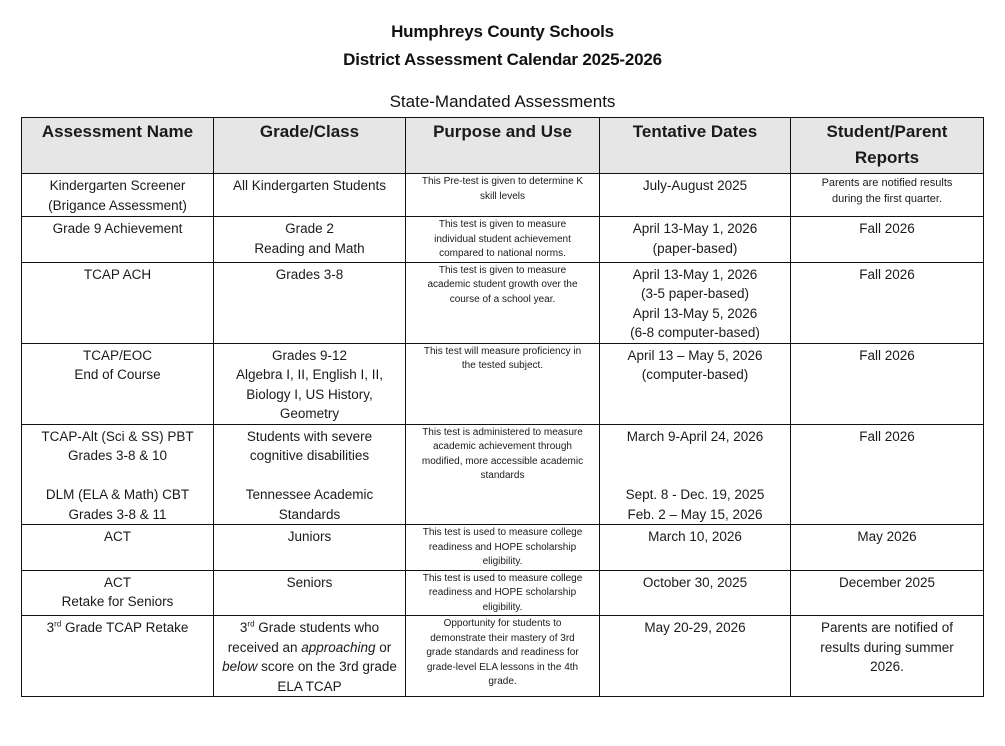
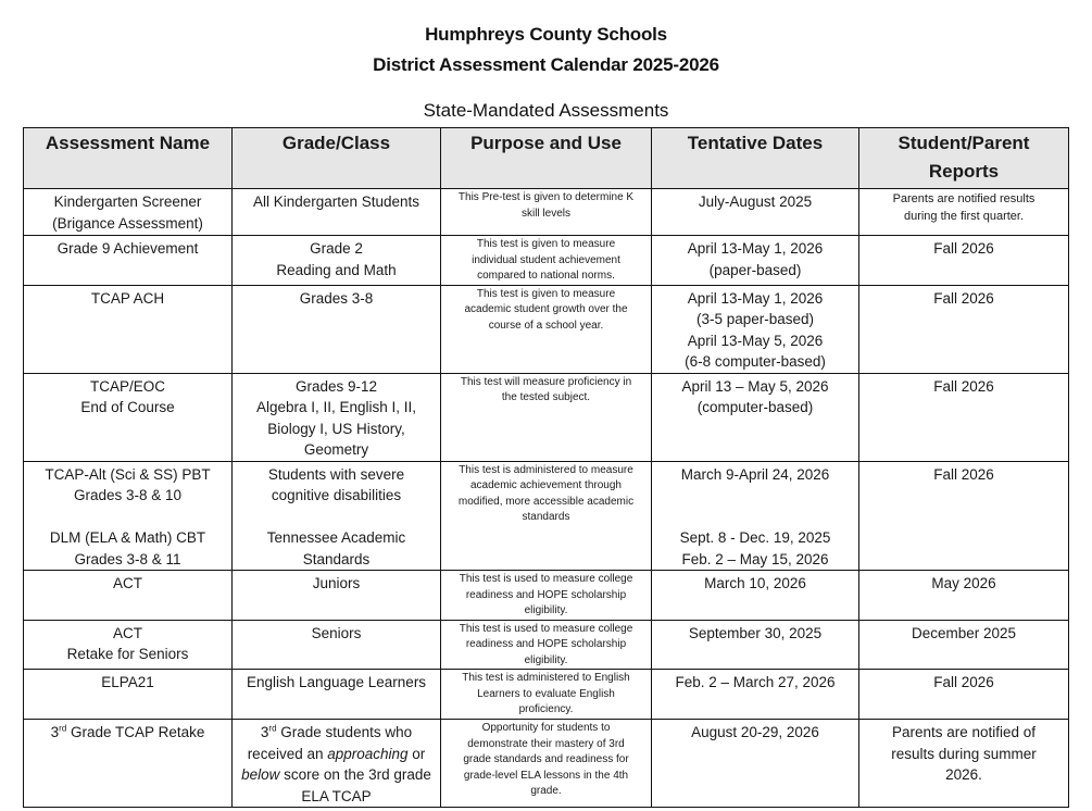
  Humphreys County Schools
  District Assessment Calendar 2025-2026
  State-Mandated Assessments
  Assessment Name	Grade/Class	Purpose and Use	Tentative Dates	Student/Parent Reports
  Kindergarten Screener (Brigance Assessment)	All Kindergarten Students	This Pre-test is given to determine K skill levels	July-August 2025	Parents are notified results during the first quarter.
  Grade 9 Achievement	Grade 2 Reading and Math	This test is given to measure individual student achievement compared to national norms.	April 13-May 1, 2026 (paper-based)	Fall 2026
  TCAP ACH	Grades 3-8	This test is given to measure academic student growth over the course of a school year.	April 13-May 1, 2026 (3-5 paper-based) April 13-May 5, 2026 (6-8 computer-based)	Fall 2026
  TCAP/EOC End of Course	Grades 9-12 Algebra I, II, English I, II, Biology I, US History, Geometry	This test will measure proficiency in the tested subject.	April 13 – May 5, 2026 (computer-based)	Fall 2026
  TCAP-Alt (Sci & SS) PBT Grades 3-8 & 10 DLM (ELA & Math) CBT Grades 3-8 & 11	Students with severe cognitive disabilities Tennessee Academic Standards	This test is administered to measure academic achievement through modified, more accessible academic standards	March 9-April 24, 2026 Sept. 8 - Dec. 19, 2025 Feb. 2 – May 15, 2026	Fall 2026
  ACT	Juniors	This test is used to measure college readiness and HOPE scholarship eligibility.	March 10, 2026	May 2026
- ACT Retake for Seniors	Seniors	This test is used to measure college readiness and HOPE scholarship eligibility.	October 30, 2025	December 2025
+ ACT Retake for Seniors	Seniors	This test is used to measure college readiness and HOPE scholarship eligibility.	September 30, 2025	December 2025
+ ELPA21	English Language Learners	This test is administered to English Learners to evaluate English proficiency.	Feb. 2 – March 27, 2026	Fall 2026
- 3rd Grade TCAP Retake	3rd Grade students who received an approaching or below score on the 3rd grade ELA TCAP	Opportunity for students to demonstrate their mastery of 3rd grade standards and readiness for grade-level ELA lessons in the 4th grade.	May 20-29, 2026	Parents are notified of results during summer 2026.
+ 3rd Grade TCAP Retake	3rd Grade students who received an approaching or below score on the 3rd grade ELA TCAP	Opportunity for students to demonstrate their mastery of 3rd grade standards and readiness for grade-level ELA lessons in the 4th grade.	August 20-29, 2026	Parents are notified of results during summer 2026.
